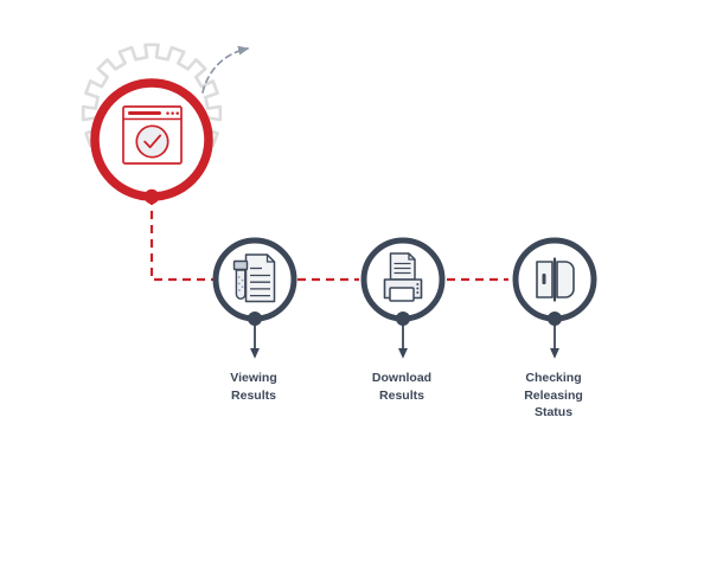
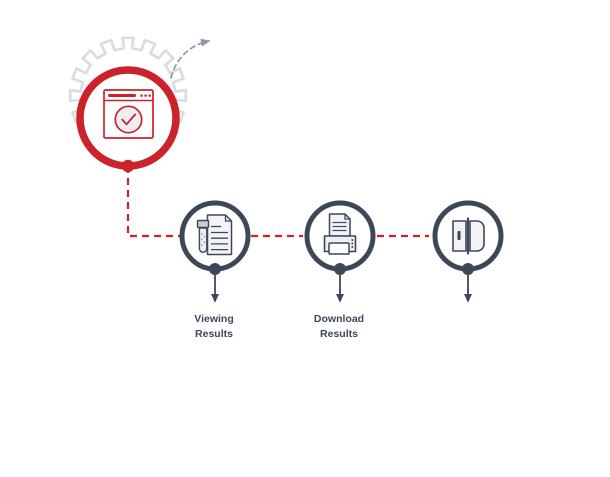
  Viewing
  Results
  Download
  Results
- Checking
- Releasing
- Status
